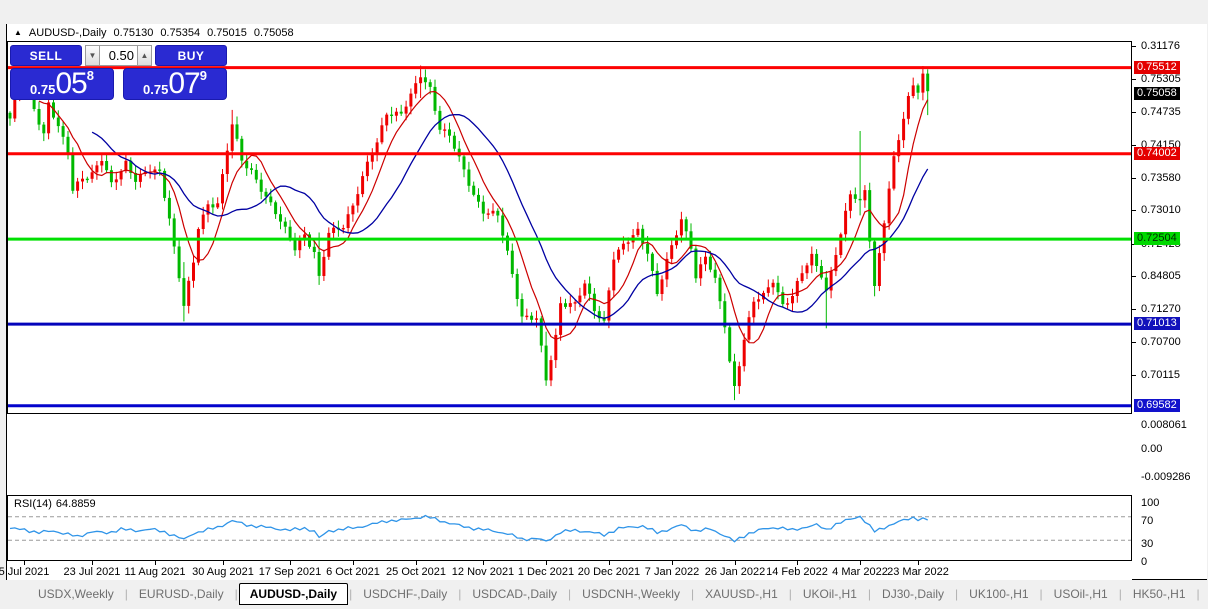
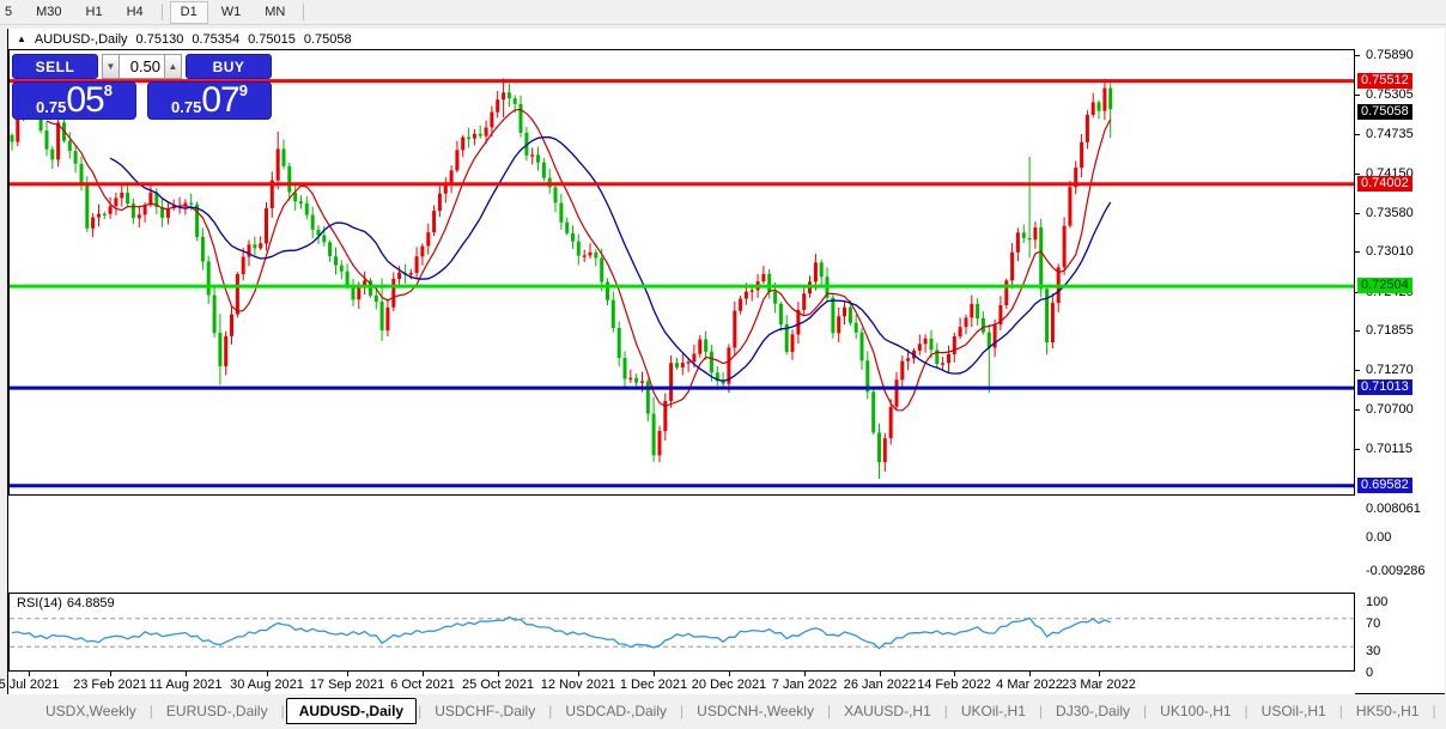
+ 5
+ M30
+ H1
+ H4
+ D1
+ W1
+ MN
  ▲
  AUDUSD-,Daily
  0.75130
  0.75354
  0.75015
  0.75058
  RSI(14) 64.8859
  5 Jul 2021
- 23 Jul 2021
+ 23 Feb 2021
  11 Aug 2021
  30 Aug 2021
  17 Sep 2021
  6 Oct 2021
  25 Oct 2021
  12 Nov 2021
  1 Dec 2021
  20 Dec 2021
  7 Jan 2022
  26 Jan 2022
  14 Feb 2022
  4 Mar 2022
  23 Mar 2022
- 0.31176
+ 0.75890
  0.75305
  0.74735
  0.74150
  0.73580
  0.73010
- 0.84805
+ 0.71855
  0.71270
  0.70700
  0.70115
  0.75512
  0.75058
  0.74002
  0.72504
  0.71013
  0.69582
  0.008061
  0.00
  -0.009286
  100
  70
  30
  0
  SELL
  ▼
  0.50
  ▲
  BUY
  0.75
  05
  8
  0.75
  07
  9
  USDX,Weekly
  |
  EURUSD-,Daily
  |
  AUDUSD-,Daily
  |
  USDCHF-,Daily
  |
  USDCAD-,Daily
  |
  USDCNH-,Weekly
  |
  XAUUSD-,H1
  |
  UKOil-,H1
  |
  DJ30-,Daily
  |
  UK100-,H1
  |
  USOil-,H1
  |
  HK50-,H1
  |
